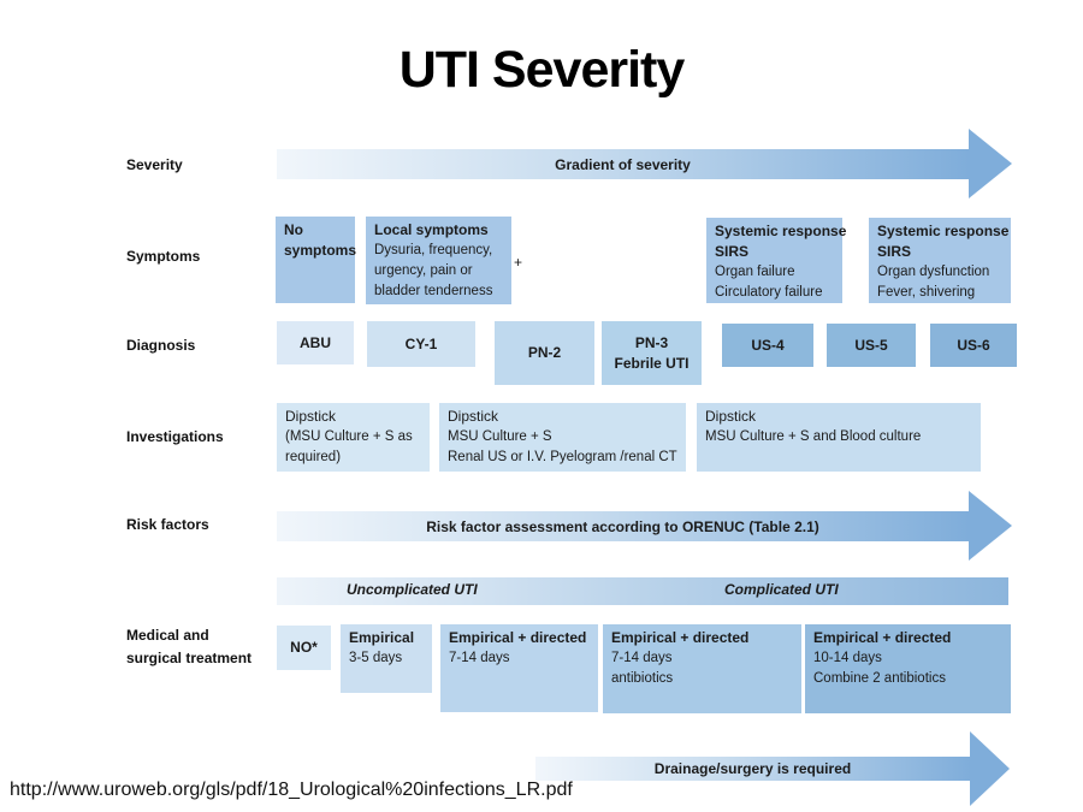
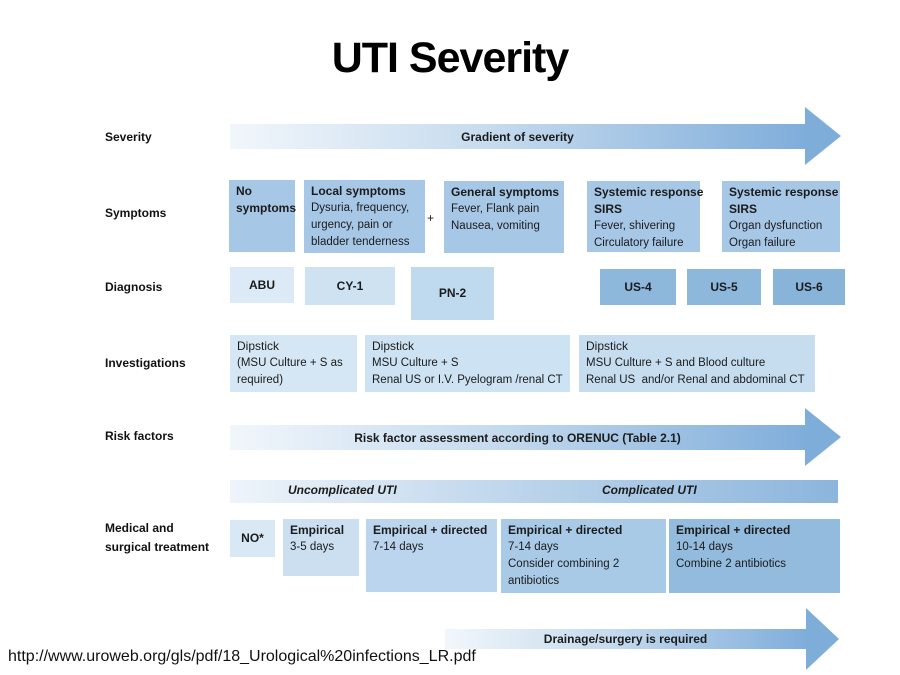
  UTI Severity
  Severity
  Symptoms
  Diagnosis
  Investigations
  Risk factors
  Medical and
  surgical treatment
  Gradient of severity
  No symptoms
  Local symptoms
  Dysuria, frequency,
  urgency, pain or
  bladder tenderness
  +
+ General symptoms
+ Fever, Flank pain
+ Nausea, vomiting
  Systemic response
  SIRS
- Organ failure
+ Fever, shivering
  Circulatory failure
  Systemic response
  SIRS
  Organ dysfunction
- Fever, shivering
+ Organ failure
  ABU
  CY-1
  PN-2
- PN-3
- Febrile UTI
  US-4
  US-5
  US-6
  Dipstick
  (MSU Culture + S as
  required)
  Dipstick
  MSU Culture + S
  Renal US or I.V. Pyelogram /renal CT
  Dipstick
  MSU Culture + S and Blood culture
+ Renal US and/or Renal and abdominal CT
  Risk factor assessment according to ORENUC (Table 2.1)
  Uncomplicated UTI
  Complicated UTI
  NO*
  Empirical
  3-5 days
  Empirical + directed
  7-14 days
  Empirical + directed
  7-14 days
+ Consider combining 2
  antibiotics
  Empirical + directed
  10-14 days
  Combine 2 antibiotics
  Drainage/surgery is required
  http://www.uroweb.org/gls/pdf/18_Urological%20infections_LR.pdf
